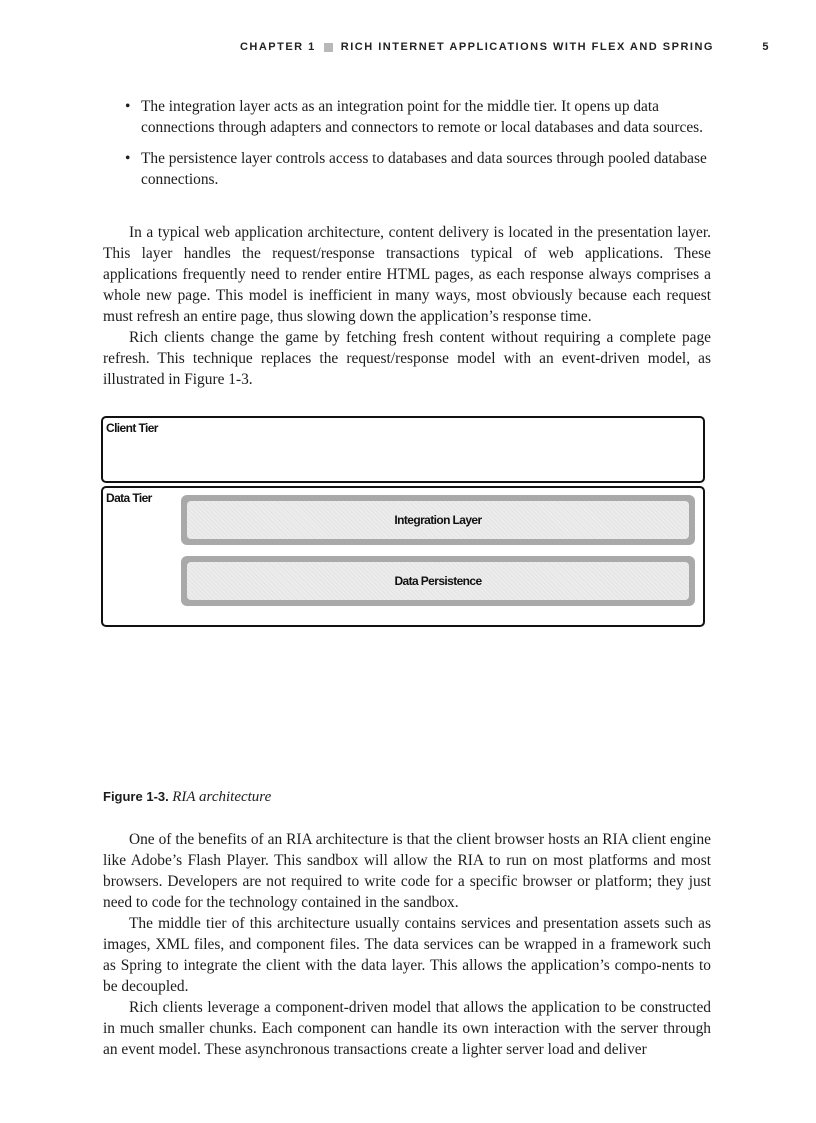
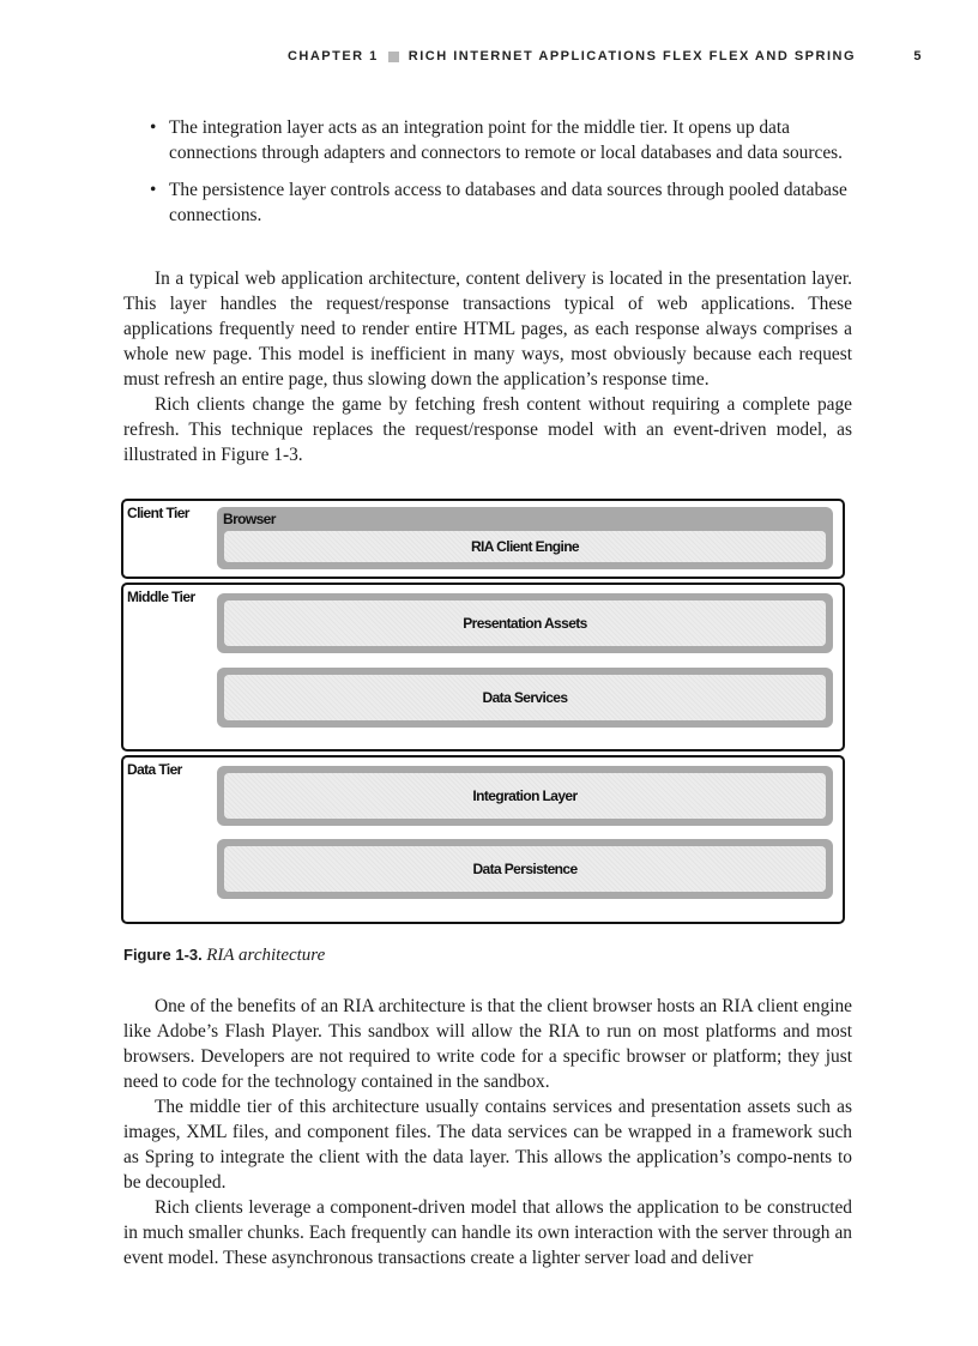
  CHAPTER 1
- RICH INTERNET APPLICATIONS WITH FLEX AND SPRING
+ RICH INTERNET APPLICATIONS FLEX FLEX AND SPRING
  5
  •
  The integration layer acts as an integration point for the middle tier. It opens up data connections through adapters and connectors to remote or local databases and data sources.
  •
  The persistence layer controls access to databases and data sources through pooled database connections.
  In a typical web application architecture, content delivery is located in the presentation layer. This layer handles the request/response transactions typical of web applications. These applications frequently need to render entire HTML pages, as each response always comprises a whole new page. This model is inefficient in many ways, most obviously because each request must refresh an entire page, thus slowing down the application’s response time.
  Rich clients change the game by fetching fresh content without requiring a complete page refresh. This technique replaces the request/response model with an event-driven model, as illustrated in Figure 1-3.
  Client Tier
+ Browser
+ RIA Client Engine
+ Middle Tier
+ Presentation Assets
+ Data Services
  Data Tier
  Integration Layer
  Data Persistence
  Figure 1-3. RIA architecture
  One of the benefits of an RIA architecture is that the client browser hosts an RIA client engine like Adobe’s Flash Player. This sandbox will allow the RIA to run on most platforms and most browsers. Developers are not required to write code for a specific browser or platform; they just need to code for the technology contained in the sandbox.
  The middle tier of this architecture usually contains services and presentation assets such as images, XML files, and component files. The data services can be wrapped in a framework such as Spring to integrate the client with the data layer. This allows the application’s compo-nents to be decoupled.
- Rich clients leverage a component-driven model that allows the application to be constructed in much smaller chunks. Each component can handle its own interaction with the server through an event model. These asynchronous transactions create a lighter server load and deliver
+ Rich clients leverage a component-driven model that allows the application to be constructed in much smaller chunks. Each frequently can handle its own interaction with the server through an event model. These asynchronous transactions create a lighter server load and deliver
